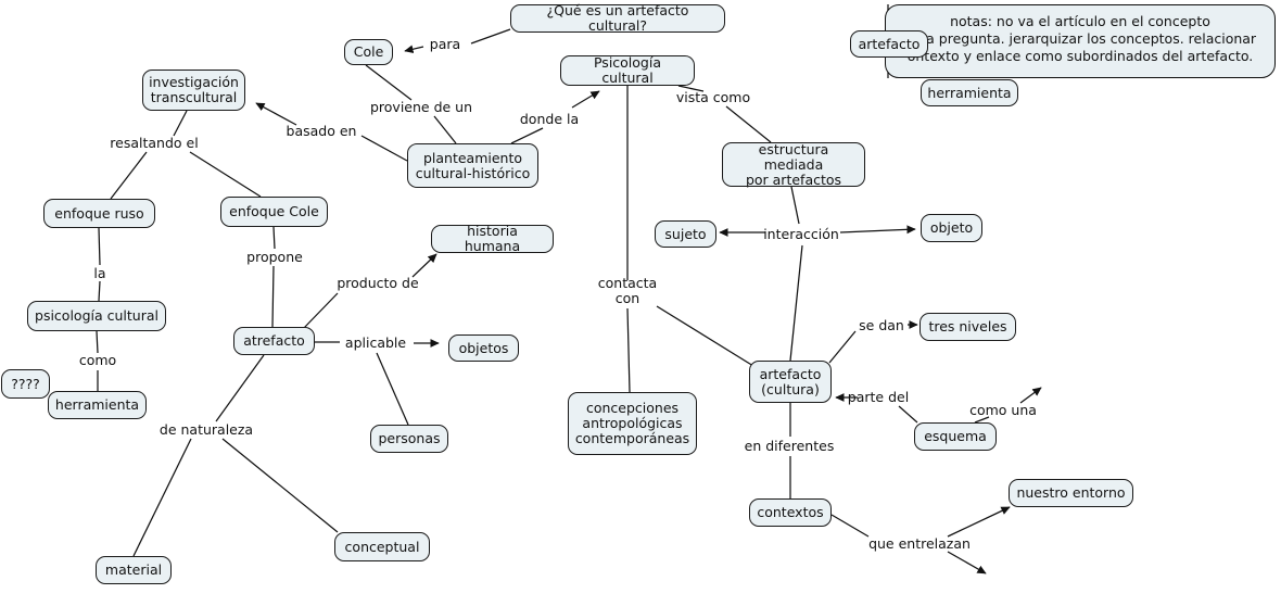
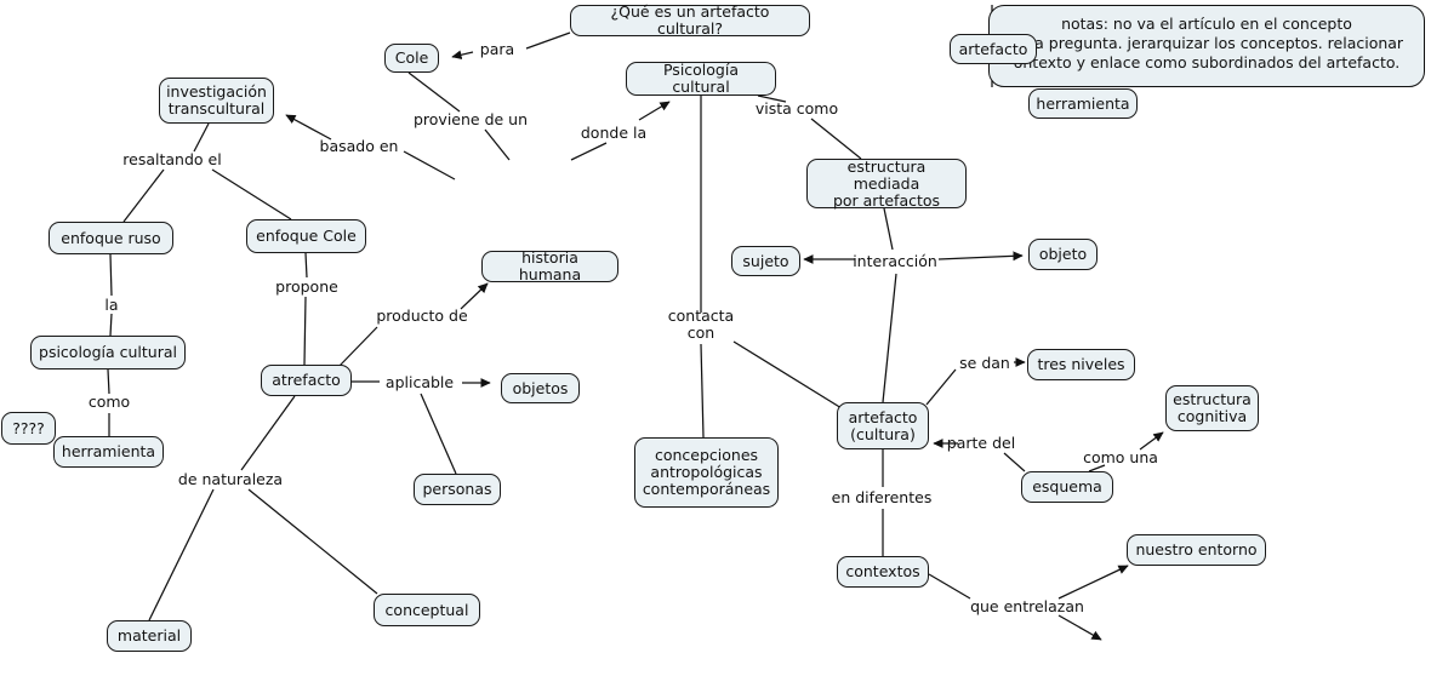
  notas: no va el artículo en el concepto
  a pregunta. jerarquizar los conceptos. relacionar
  texto y enlace como subordinados del artefacto.
  ¿Qué es un artefacto cultural?
  Cole
  investigación
  transcultural
  Psicología cultural
- planteamiento
- cultural-histórico
  estructura mediada
  por artefactos
  enfoque ruso
  enfoque Cole
  historia humana
  sujeto
  objeto
  psicología cultural
  atrefacto
  objetos
  tres niveles
+ estructura
+ cognitiva
  ????
  herramienta
  artefacto
  (cultura)
  concepciones
  antropológicas
  contemporáneas
  personas
  esquema
  nuestro entorno
  contextos
  conceptual
  material
  artefacto
  herramienta
  para
  basado en
  proviene de un
  donde la
  vista como
  resaltando el
  la
  propone
  producto de
  aplicable
  como
  de naturaleza
  interacción
  contacta
  con
  se dan
  parte del
  como una
  en diferentes
  que entrelazan
